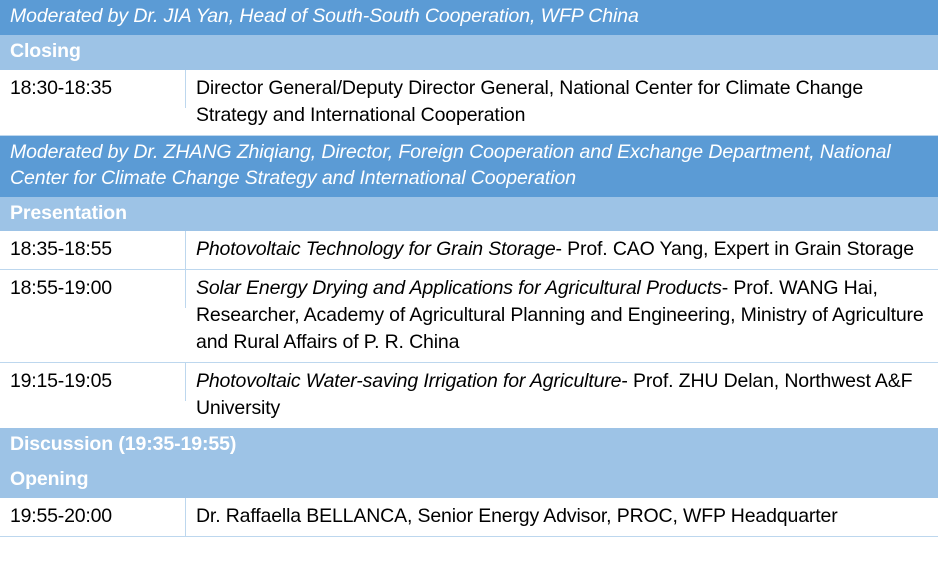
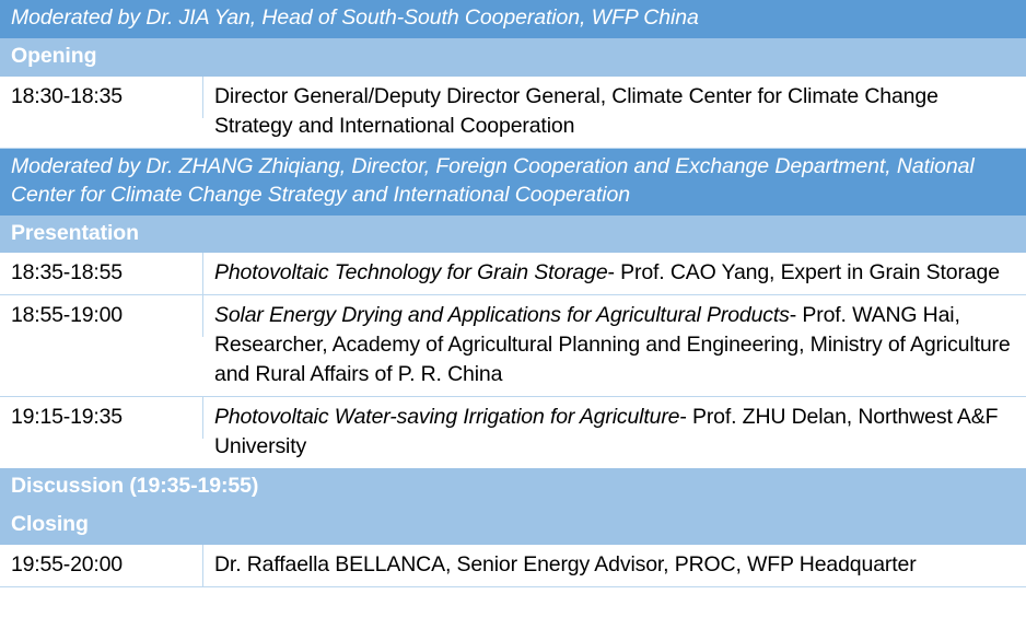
  Moderated by Dr. JIA Yan, Head of South-South Cooperation, WFP China
- Closing
+ Opening
  18:30-18:35
- Director General/Deputy Director General, National Center for Climate Change Strategy and International Cooperation
+ Director General/Deputy Director General, Climate Center for Climate Change Strategy and International Cooperation
  Moderated by Dr. ZHANG Zhiqiang, Director, Foreign Cooperation and Exchange Department, National Center for Climate Change Strategy and International Cooperation
  Presentation
  18:35-18:55
  Photovoltaic Technology for Grain Storage- Prof. CAO Yang, Expert in Grain Storage
  18:55-19:00
  Solar Energy Drying and Applications for Agricultural Products- Prof. WANG Hai, Researcher, Academy of Agricultural Planning and Engineering, Ministry of Agriculture and Rural Affairs of P. R. China
- 19:15-19:05
+ 19:15-19:35
  Photovoltaic Water-saving Irrigation for Agriculture- Prof. ZHU Delan, Northwest A&F University
  Discussion (19:35-19:55)
- Opening
+ Closing
  19:55-20:00
  Dr. Raffaella BELLANCA, Senior Energy Advisor, PROC, WFP Headquarter
